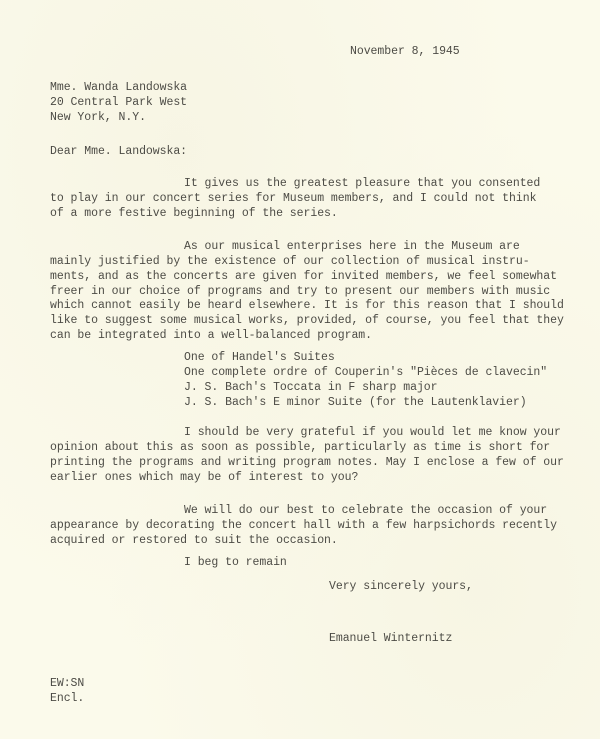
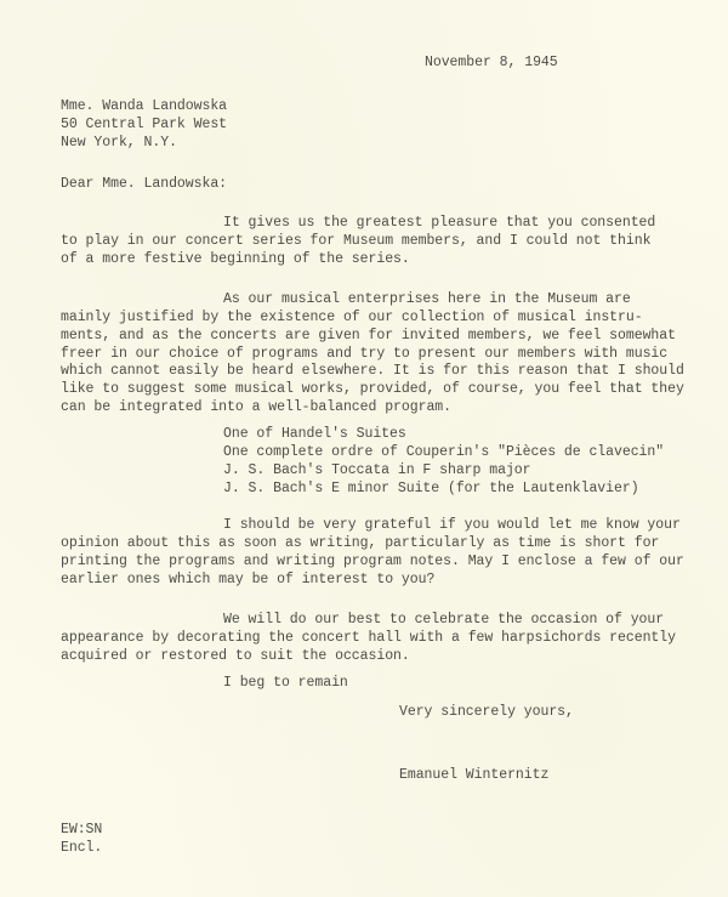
  November 8, 1945
  Mme. Wanda Landowska
- 20 Central Park West
+ 50 Central Park West
  New York, N.Y.
  Dear Mme. Landowska:
  It gives us the greatest pleasure that you consented
  to play in our concert series for Museum members, and I could not think
  of a more festive beginning of the series.
  As our musical enterprises here in the Museum are
  mainly justified by the existence of our collection of musical instru-
  ments, and as the concerts are given for invited members, we feel somewhat
  freer in our choice of programs and try to present our members with music
  which cannot easily be heard elsewhere. It is for this reason that I should
  like to suggest some musical works, provided, of course, you feel that they
  can be integrated into a well-balanced program.
  One of Handel's Suites
  One complete ordre of Couperin's "Pièces de clavecin"
  J. S. Bach's Toccata in F sharp major
  J. S. Bach's E minor Suite (for the Lautenklavier)
  I should be very grateful if you would let me know your
- opinion about this as soon as possible, particularly as time is short for
+ opinion about this as soon as writing, particularly as time is short for
  printing the programs and writing program notes. May I enclose a few of our
  earlier ones which may be of interest to you?
  We will do our best to celebrate the occasion of your
  appearance by decorating the concert hall with a few harpsichords recently
  acquired or restored to suit the occasion.
  I beg to remain
  Very sincerely yours,
  Emanuel Winternitz
  EW:SN
  Encl.
